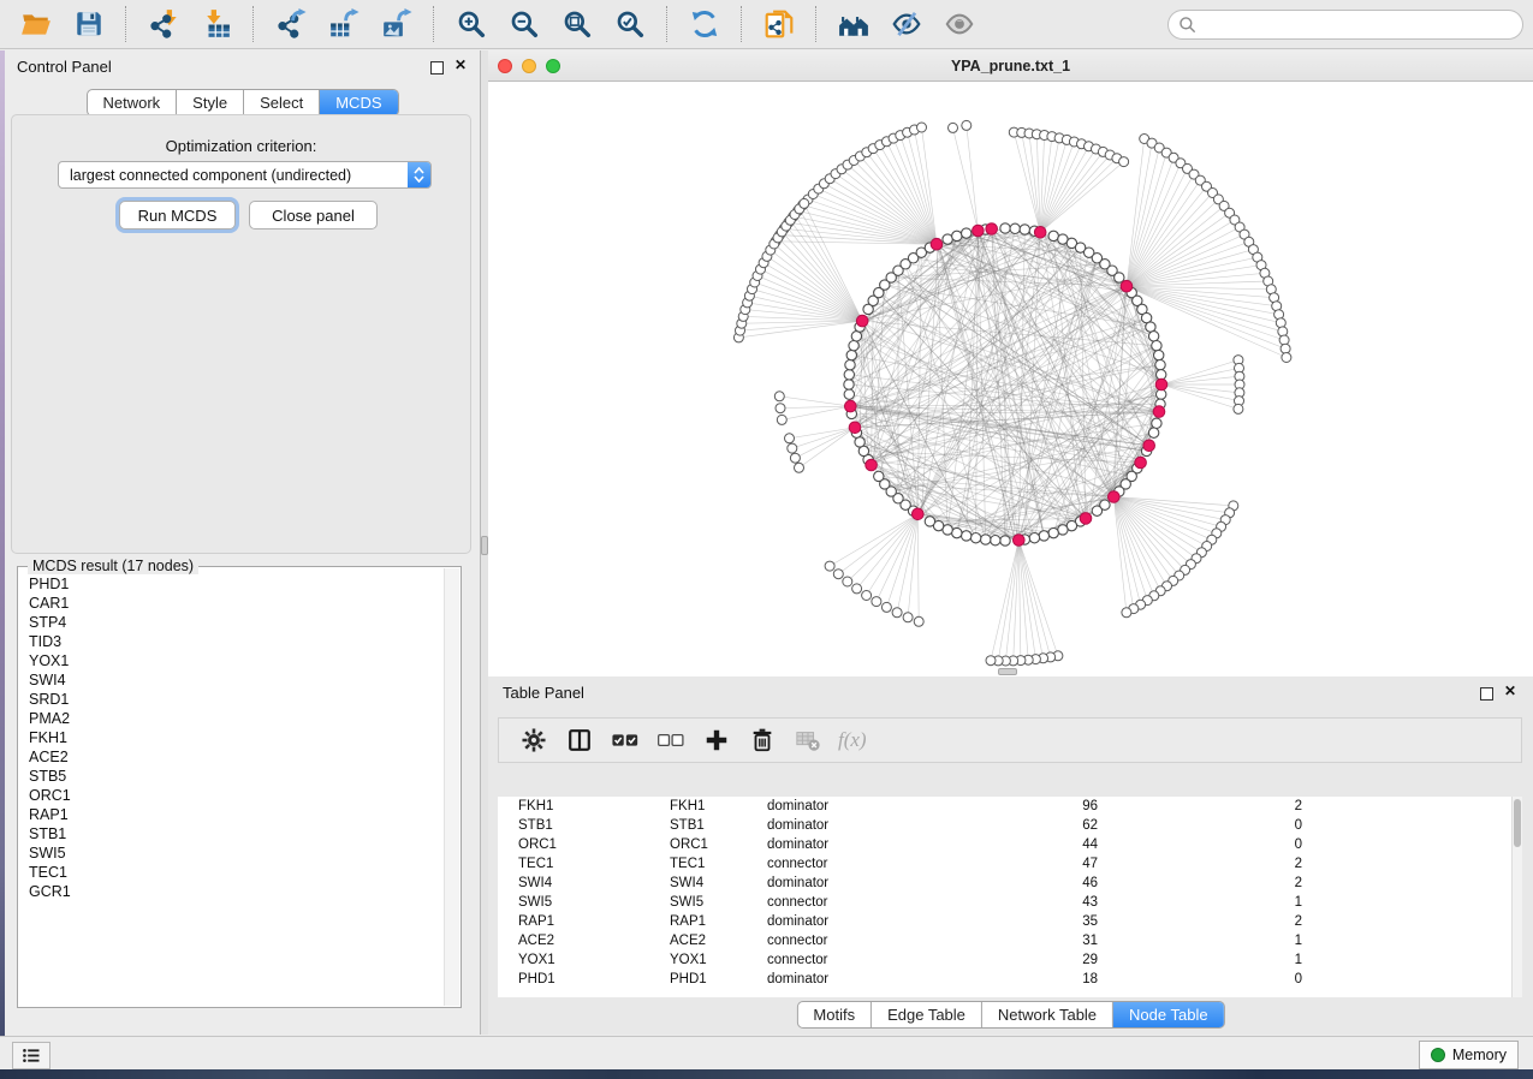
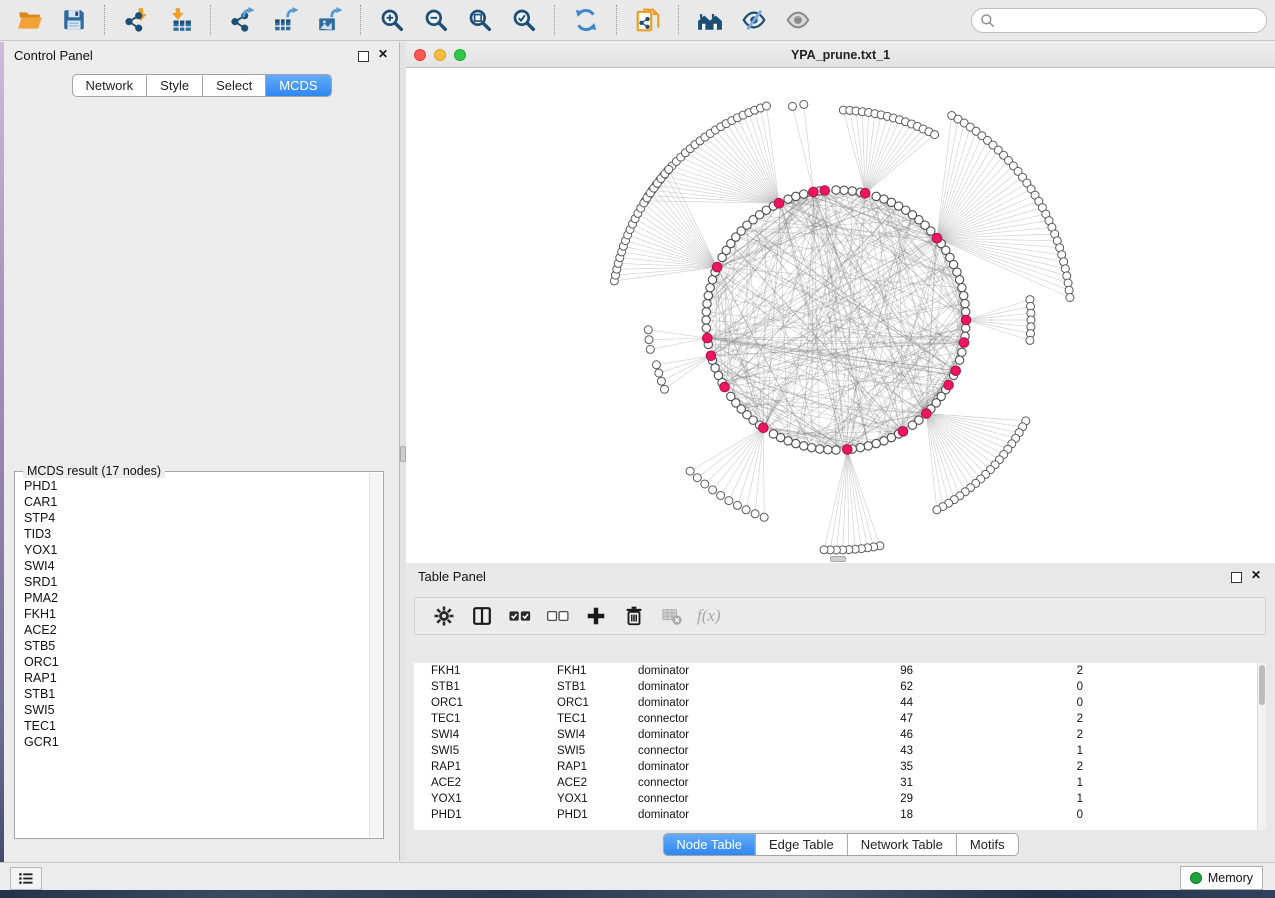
  Control Panel
  ✕
  Network
  Style
  Select
  MCDS
- Optimization criterion:
- largest connected component (undirected)
- Run MCDS
- Close panel
  MCDS result (17 nodes)
  PHD1
  CAR1
  STP4
  TID3
  YOX1
  SWI4
  SRD1
  PMA2
  FKH1
  ACE2
  STB5
  ORC1
  RAP1
  STB1
  SWI5
  TEC1
  GCR1
  YPA_prune.txt_1
  Table Panel
  ✕
  f(x)
  FKH1
  FKH1
  dominator
  96
  2
  STB1
  STB1
  dominator
  62
  0
  ORC1
  ORC1
  dominator
  44
  0
  TEC1
  TEC1
  connector
  47
  2
  SWI4
  SWI4
  dominator
  46
  2
  SWI5
  SWI5
  connector
  43
  1
  RAP1
  RAP1
  dominator
  35
  2
  ACE2
  ACE2
  connector
  31
  1
  YOX1
  YOX1
  connector
  29
  1
  PHD1
  PHD1
  dominator
  18
  0
- Motifs
+ Node Table
  Edge Table
  Network Table
- Node Table
+ Motifs
  Memory
